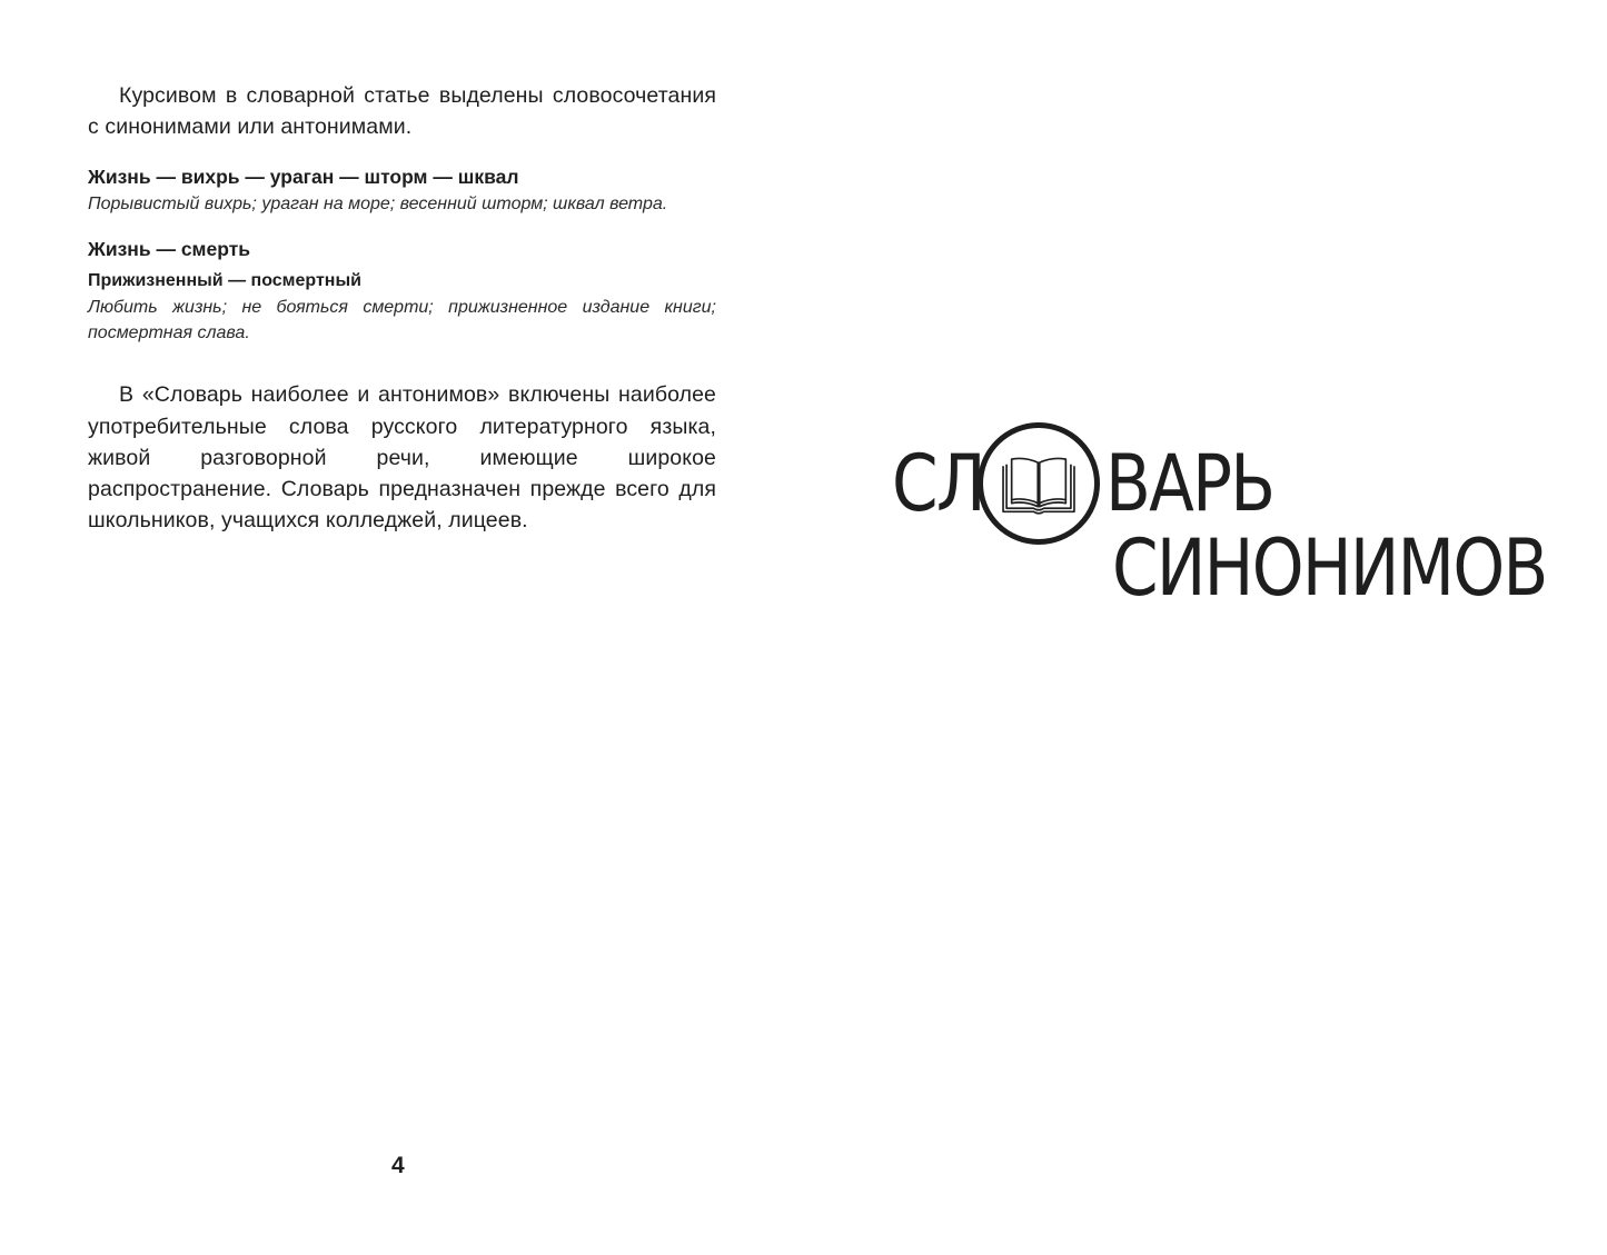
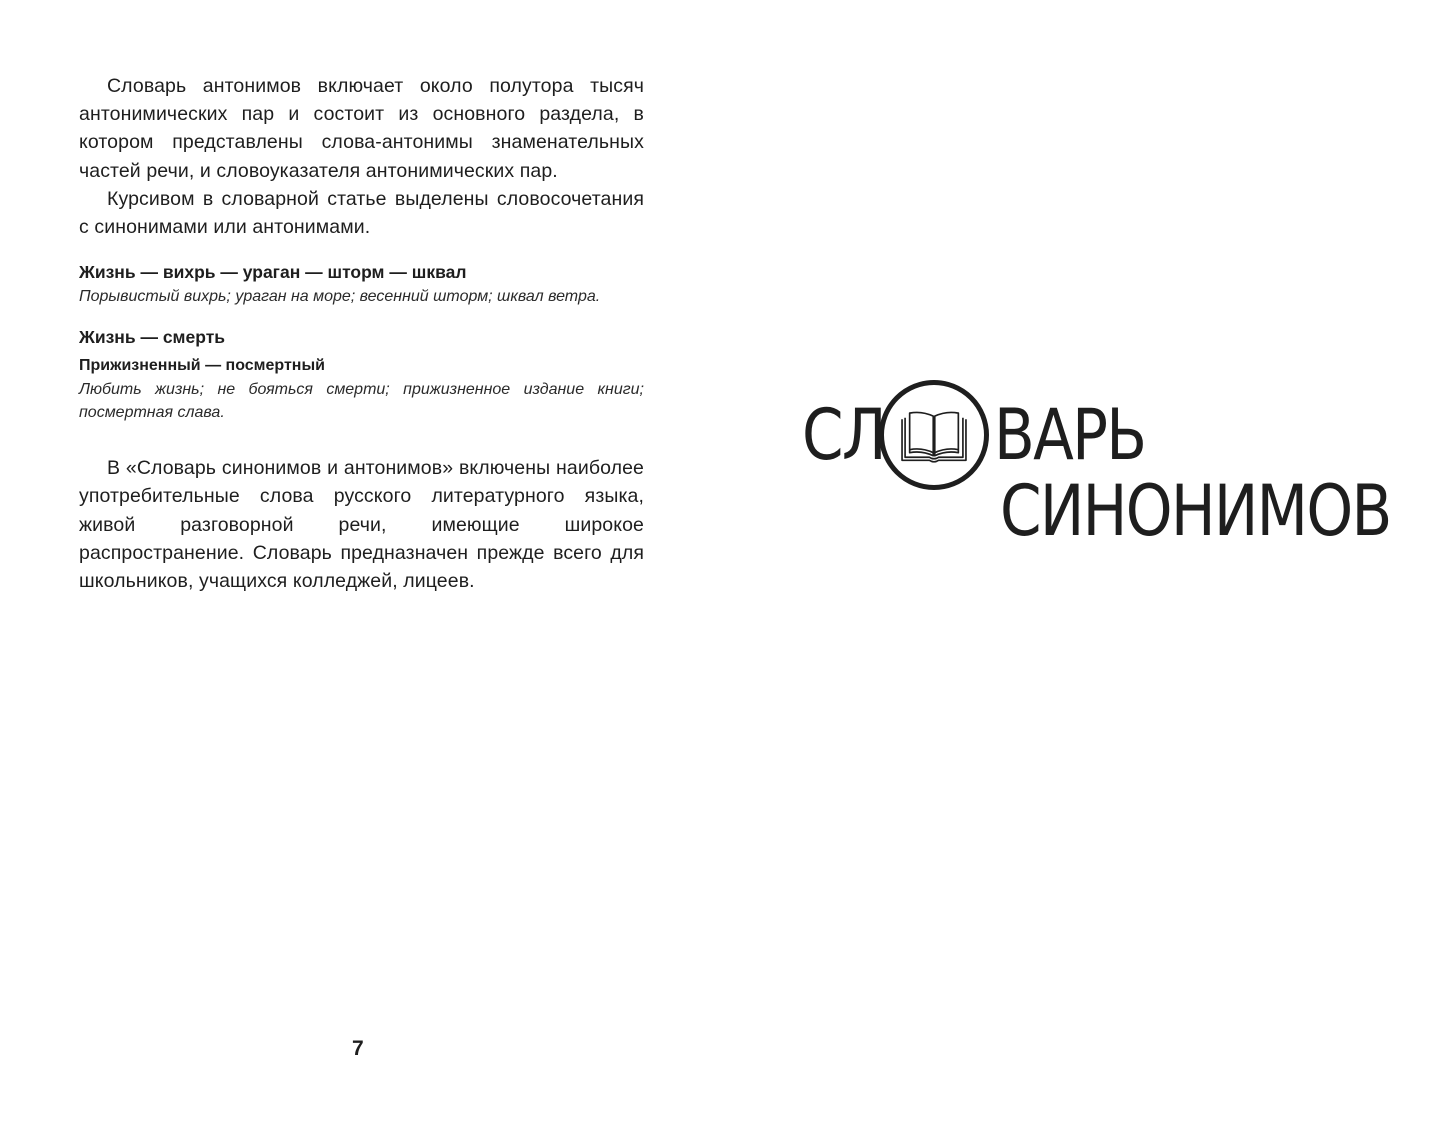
+ Словарь антонимов включает около полутора тысяч антонимических пар и состоит из основного раздела, в котором представлены слова-антонимы знаменательных частей речи, и словоуказателя антонимических пар.
  Курсивом в словарной статье выделены словосочетания с синонимами или антонимами.
  Жизнь — вихрь — ураган — шторм — шквал
  Порывистый вихрь; ураган на море; весенний шторм; шквал ветра.
  Жизнь — смерть
  Прижизненный — посмертный
  Любить жизнь; не бояться смерти; прижизненное издание книги; посмертная слава.
- В «Словарь наиболее и антонимов» включены наиболее употребительные слова русского литературного языка, живой разговорной речи, имеющие широкое распространение. Словарь предназначен прежде всего для школьников, учащихся колледжей, лицеев.
+ В «Словарь синонимов и антонимов» включены наиболее употребительные слова русского литературного языка, живой разговорной речи, имеющие широкое распространение. Словарь предназначен прежде всего для школьников, учащихся колледжей, лицеев.
- 4
+ 7
  СЛ
  ВАРЬ
  СИНОНИМОВ
